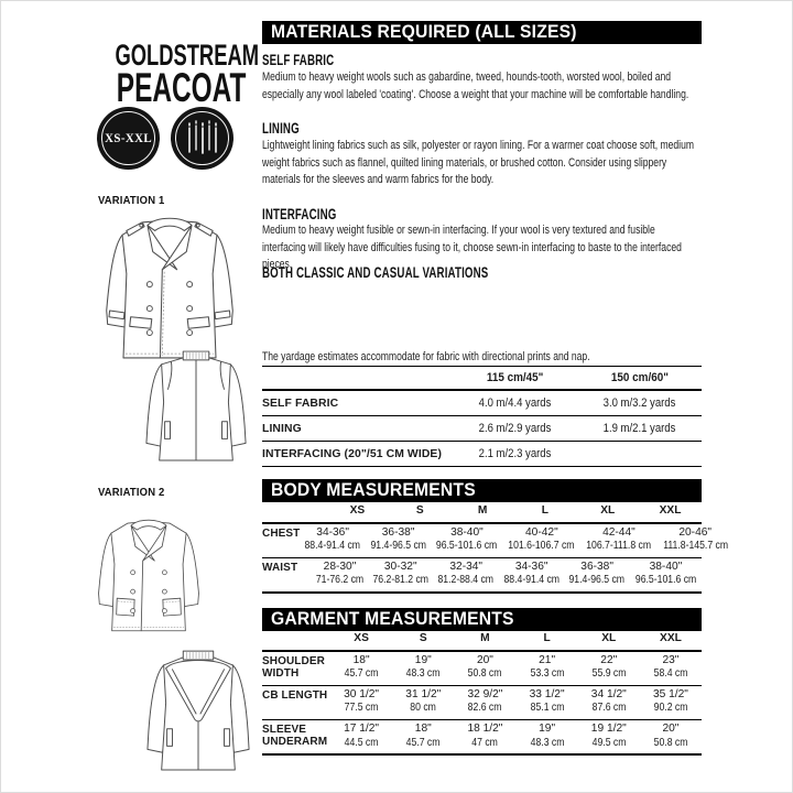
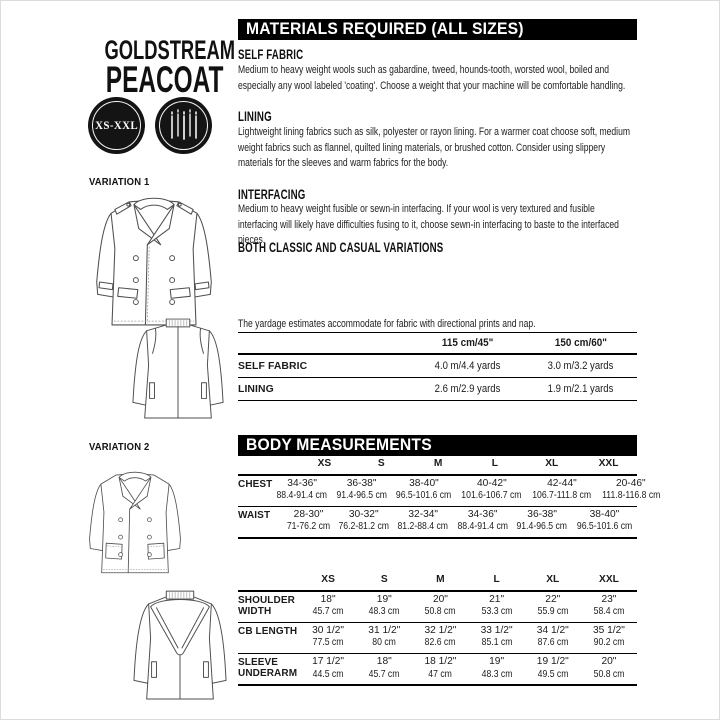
  GOLDSTREAM
  PEACOAT
  XS-XXL
  VARIATION 1
  VARIATION 2
  MATERIALS REQUIRED (ALL SIZES)
  SELF FABRIC
  Medium to heavy weight wools such as gabardine, tweed, hounds-tooth, worsted wool, boiled and especially any wool labeled 'coating'. Choose a weight that your machine will be comfortable handling.
  LINING
  Lightweight lining fabrics such as silk, polyester or rayon lining. For a warmer coat choose soft, medium weight fabrics such as flannel, quilted lining materials, or brushed cotton. Consider using slippery materials for the sleeves and warm fabrics for the body.
  INTERFACING
  Medium to heavy weight fusible or sewn-in interfacing. If your wool is very textured and fusible interfacing will likely have difficulties fusing to it, choose sewn-in interfacing to baste to the interfaced pieces.
  BOTH CLASSIC AND CASUAL VARIATIONS
  The yardage estimates accommodate for fabric with directional prints and nap.
  115 cm/45"
  150 cm/60"
  SELF FABRIC
  4.0 m/4.4 yards
  3.0 m/3.2 yards
  LINING
  2.6 m/2.9 yards
  1.9 m/2.1 yards
- INTERFACING (20"/51 CM WIDE)
- 2.1 m/2.3 yards
  BODY MEASUREMENTS
  XS
  S
  M
  L
  XL
  XXL
  CHEST
  34-36"
  88.4-91.4 cm
  36-38"
  91.4-96.5 cm
  38-40"
  96.5-101.6 cm
  40-42"
  101.6-106.7 cm
  42-44"
  106.7-111.8 cm
  20-46"
- 111.8-145.7 cm
+ 111.8-116.8 cm
  WAIST
  28-30"
  71-76.2 cm
  30-32"
  76.2-81.2 cm
  32-34"
  81.2-88.4 cm
  34-36"
  88.4-91.4 cm
  36-38"
  91.4-96.5 cm
  38-40"
  96.5-101.6 cm
- GARMENT MEASUREMENTS
  XS
  S
  M
  L
  XL
  XXL
  SHOULDER WIDTH
  18"
  45.7 cm
  19"
  48.3 cm
  20"
  50.8 cm
  21"
  53.3 cm
  22"
  55.9 cm
  23"
  58.4 cm
  CB LENGTH
  30 1/2"
  77.5 cm
  31 1/2"
  80 cm
- 32 9/2"
+ 32 1/2"
  82.6 cm
  33 1/2"
  85.1 cm
  34 1/2"
  87.6 cm
  35 1/2"
  90.2 cm
  SLEEVE UNDERARM
  17 1/2"
  44.5 cm
  18"
  45.7 cm
  18 1/2"
  47 cm
  19"
  48.3 cm
  19 1/2"
  49.5 cm
  20"
  50.8 cm
